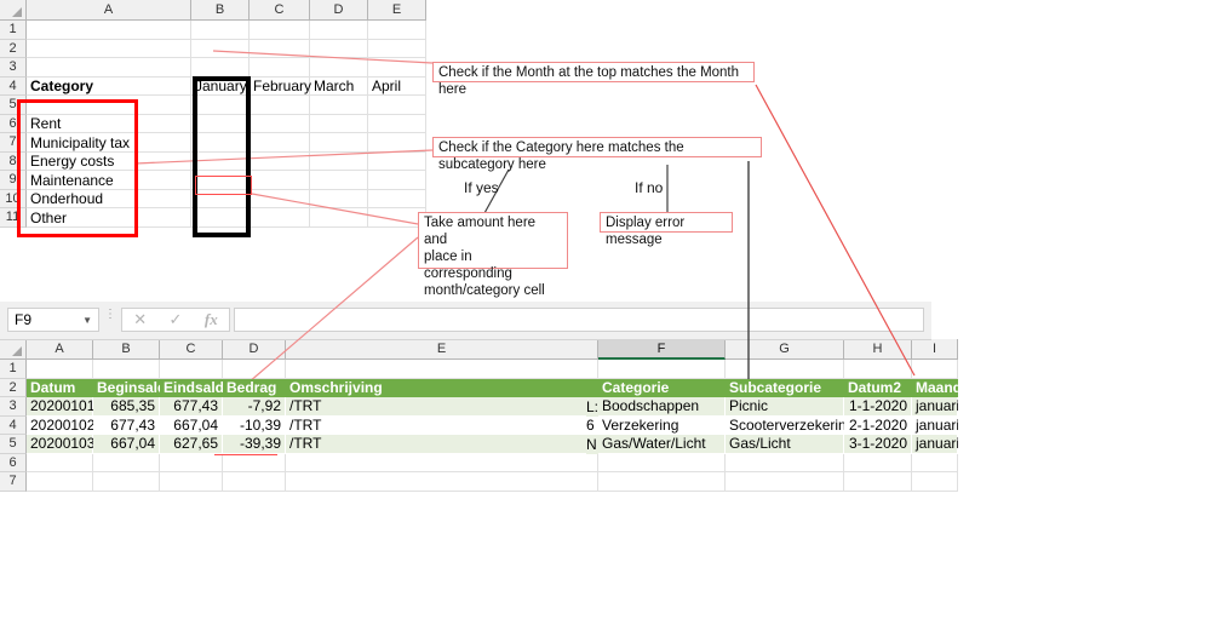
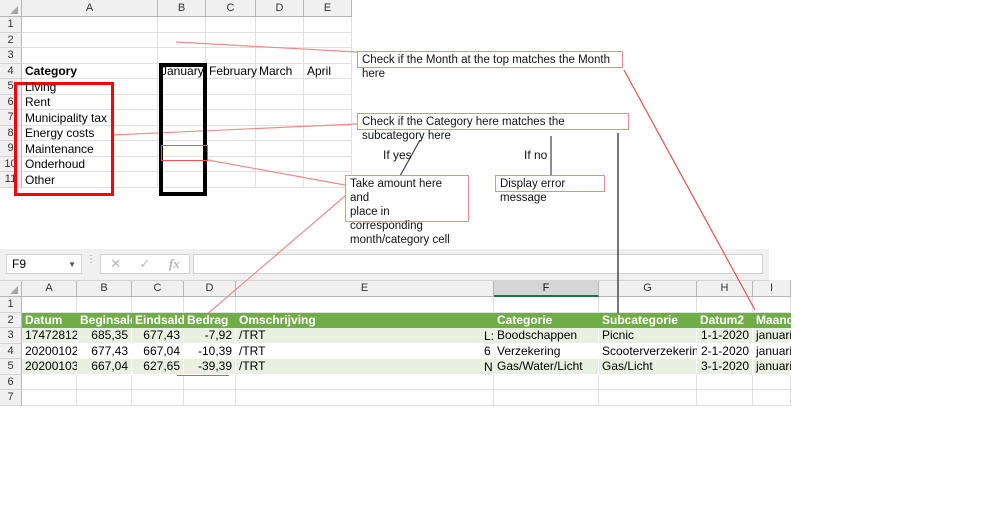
  A
  B
  C
  D
  E
  1
  2
  3
  4
  5
  6
  7
  8
  9
  10
  11
  Category
  January
  February
  March
  April
+ Living
  Rent
  Municipality tax
  Energy costs
  Maintenance
  Onderhoud
  Other
  A
  B
  C
  D
  E
  F
  G
  H
  I
  1
  2
  3
  4
  5
  6
  7
  Datum
  Beginsal
  Eindsald
  Bedrag
  Omschrijving
  Categorie
  Subcategorie
  Datum2
  Maand
- 20200101
+ 17472812
  685,35
  677,43
  -7,92
  /TRT
  L:
  Boodschappen
  Picnic
  1-1-2020
  januari
  20200102
  677,43
  667,04
  -10,39
  /TRT
  6
  Verzekering
  Scooterverzekerin
  2-1-2020
  januari
  20200103
  667,04
  627,65
  -39,39
  /TRT
  N
  Gas/Water/Licht
  Gas/Licht
  3-1-2020
  januari
  F9
  ▼
  ⋮
  ✕
  ✓
  fx
  Check if the Month at the top matches the Month here
  Check if the Category here matches the subcategory here
  If yes
  If no
  Take amount here and
  place in corresponding
  month/category cell
  Display error message
